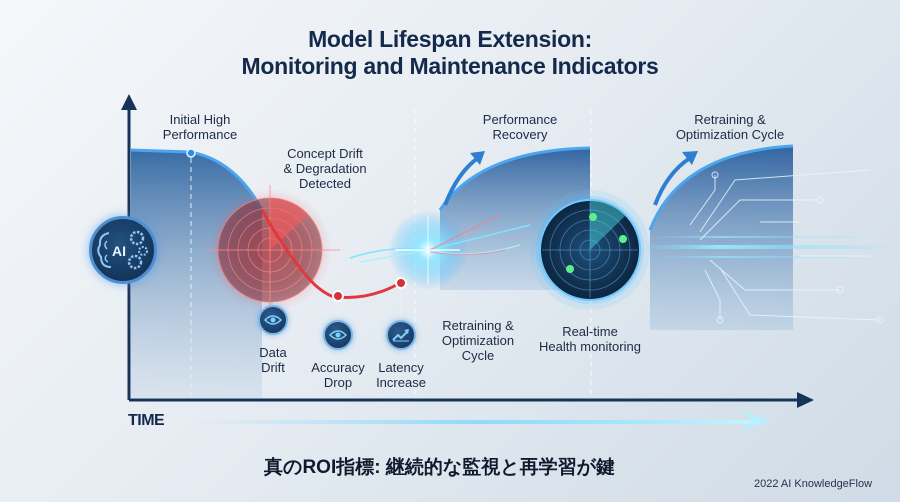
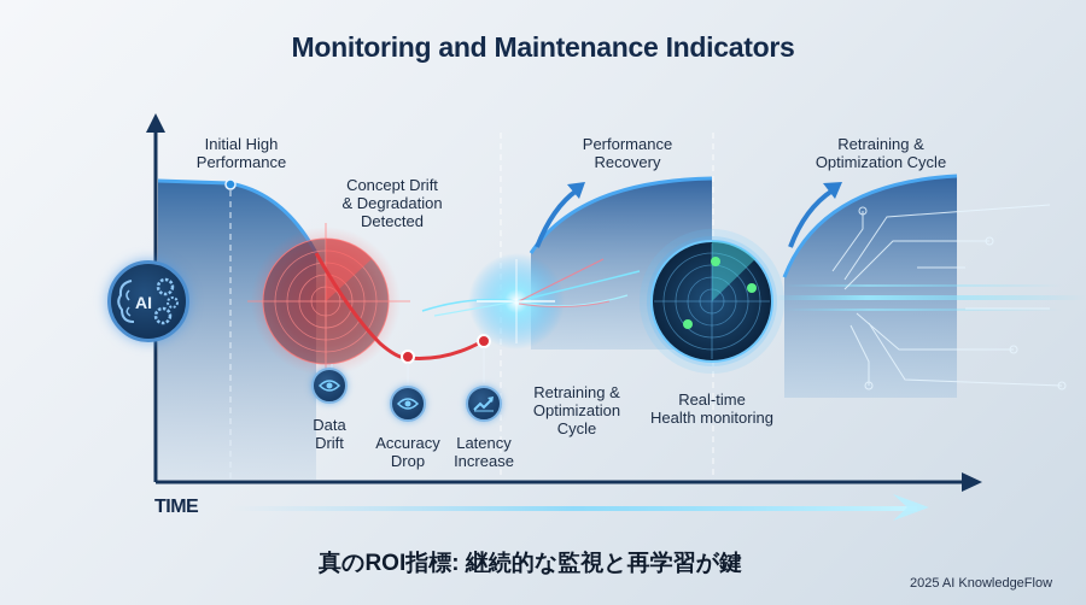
- Model Lifespan Extension:
  Monitoring and Maintenance Indicators
  Initial High
  Performance
  Concept Drift
  & Degradation
  Detected
  Performance
  Recovery
  Retraining &
  Optimization Cycle
  AI
  Data
  Drift
  Accuracy
  Drop
  Latency
  Increase
  Retraining &
  Optimization
  Cycle
  Real-time
  Health monitoring
  TIME
  真のROI指標: 継続的な監視と再学習が鍵
- 2022 AI KnowledgeFlow
+ 2025 AI KnowledgeFlow
